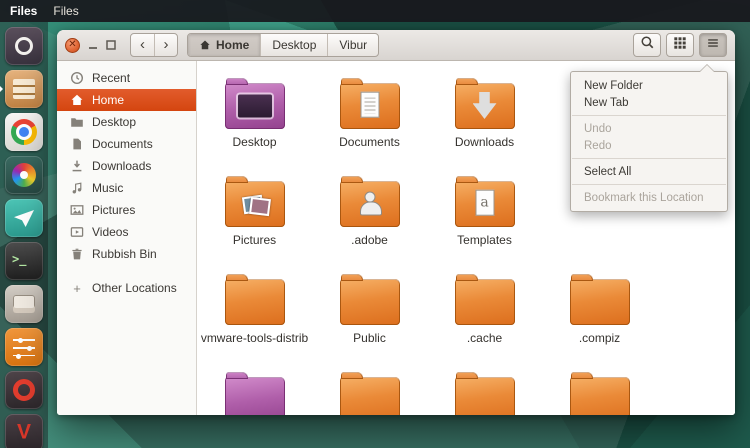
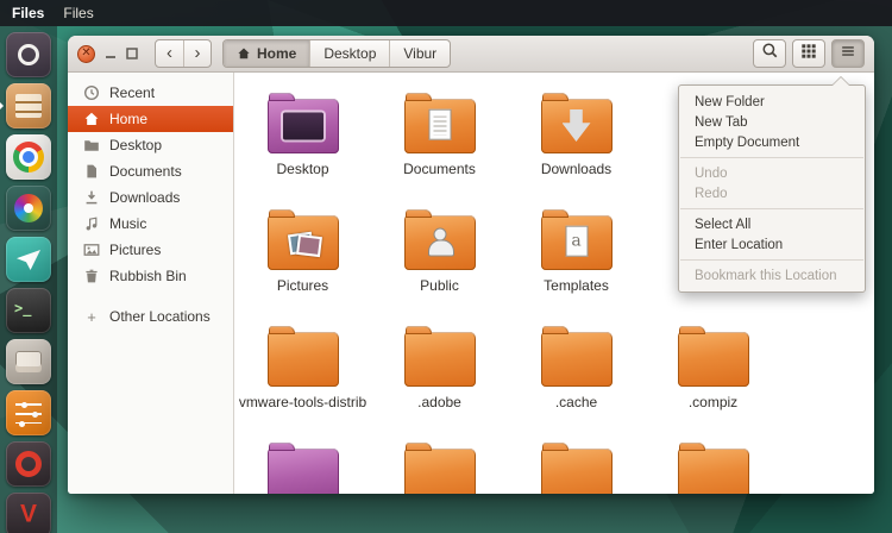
  Files
  Files
  ✕
  ‹
  ›
  Home
  Desktop
  Vibur
  Recent
  Home
  Desktop
  Documents
  Downloads
  Music
  Pictures
- Videos
  Rubbish Bin
  +
  Other Locations
  Desktop
  Documents
  Downloads
  Pictures
- .adobe
+ Public
  Templates
  vmware-tools-distrib
- Public
+ .adobe
  .cache
  .compiz
  New Folder
  New Tab
+ Empty Document
  Undo
  Redo
  Select All
+ Enter Location
  Bookmark this Location
